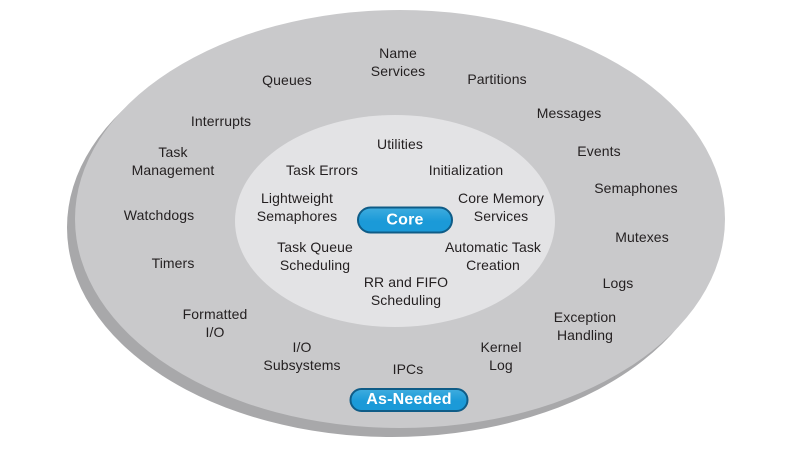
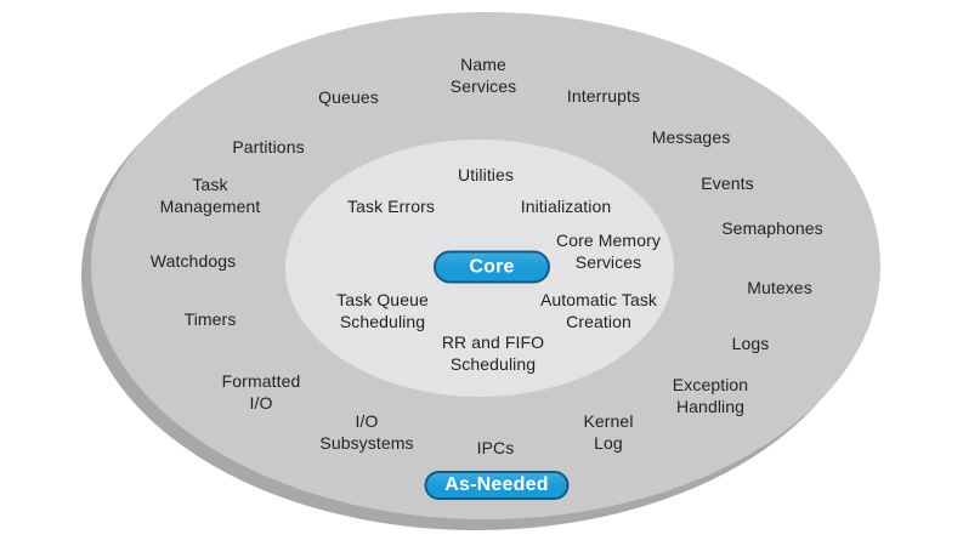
  Queues
  Name
  Services
- Partitions
+ Interrupts
  Messages
- Interrupts
+ Partitions
  Task
  Management
  Events
  Semaphones
  Watchdogs
  Mutexes
  Timers
  Logs
  Formatted
  I/O
  Exception
  Handling
  I/O
  Subsystems
  Kernel
  Log
  IPCs
  Utilities
  Task Errors
  Initialization
- Lightweight
- Semaphores
  Core Memory
  Services
  Task Queue
  Scheduling
  Automatic Task
  Creation
  RR and FIFO
  Scheduling
  Core
  As-Needed
